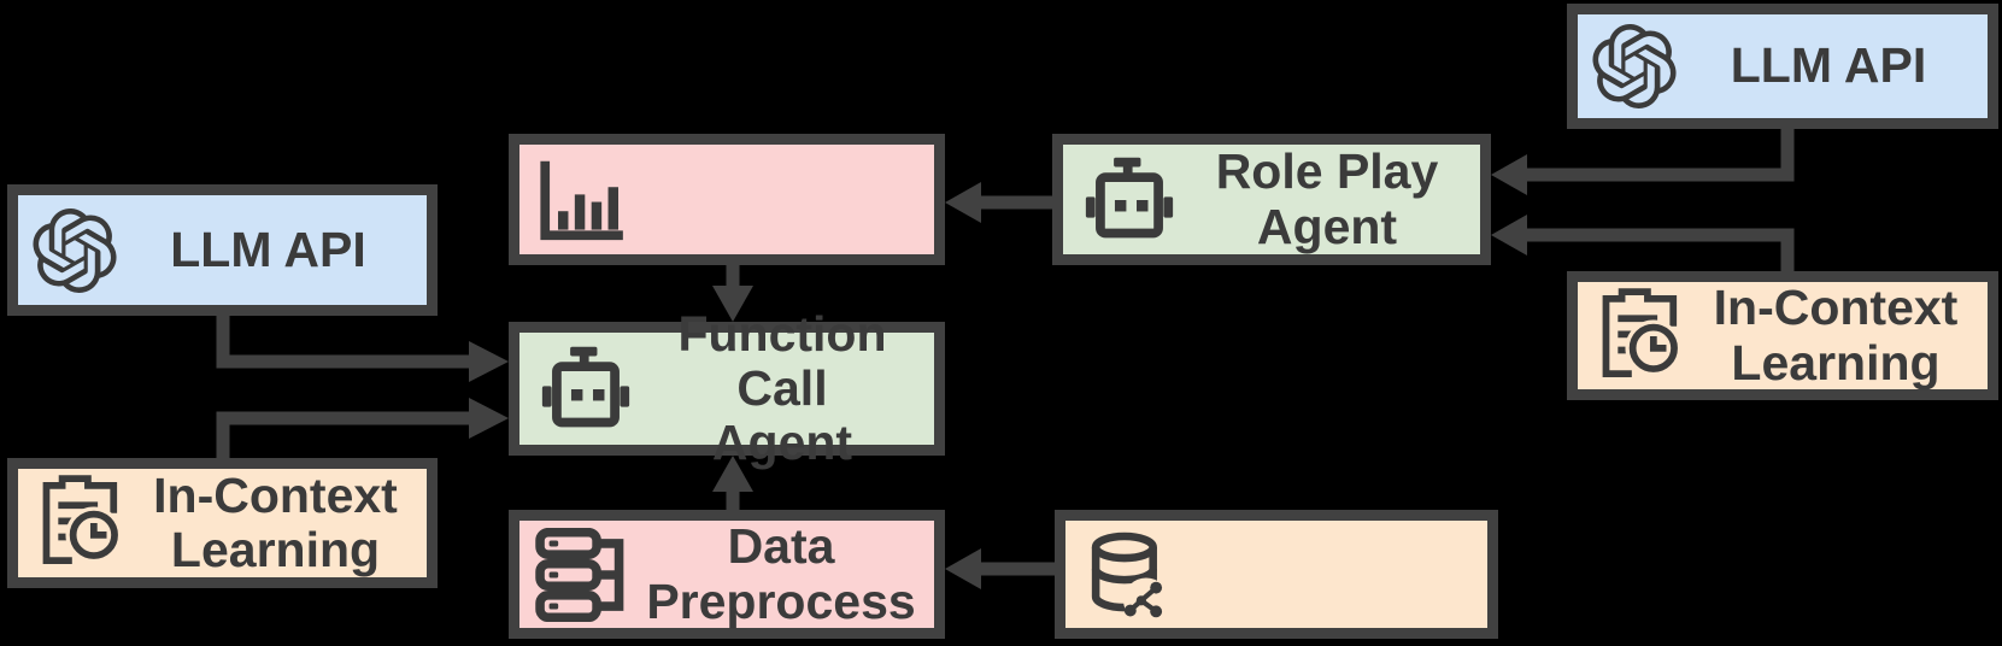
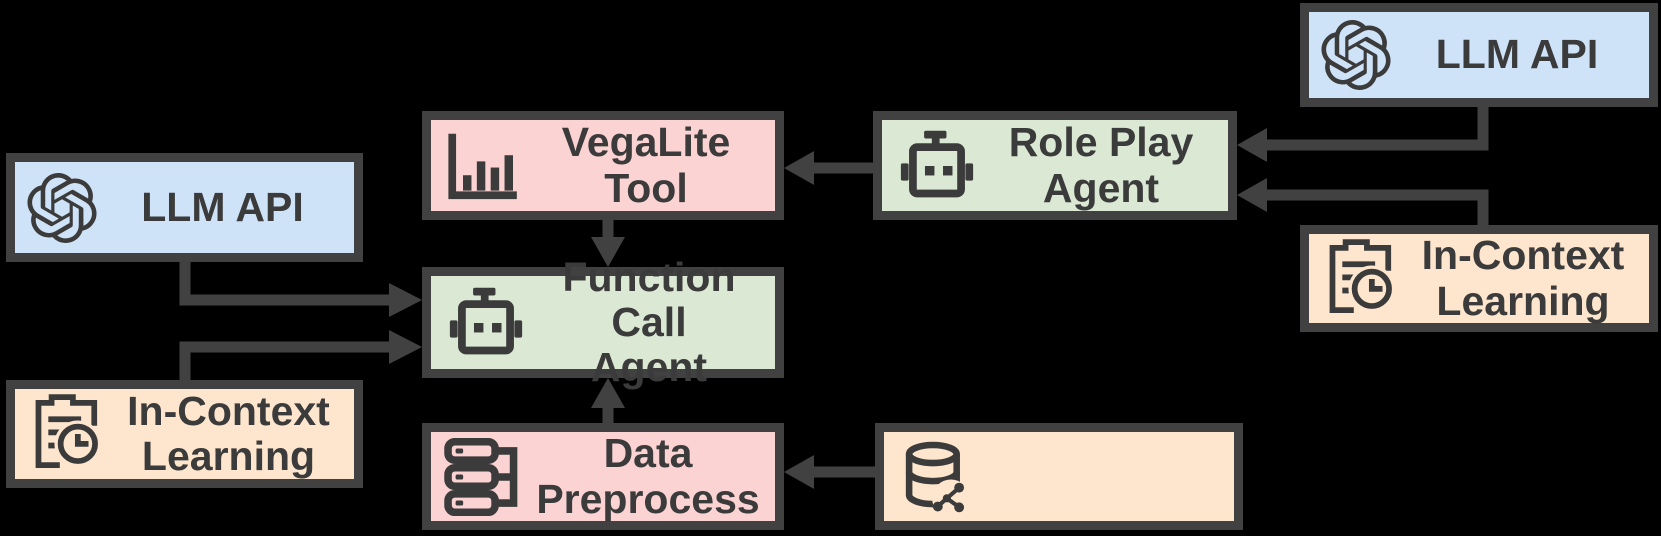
  LLM API
  In-Context
  Learning
+ VegaLite
+ Tool
  Role Play
  Agent
  LLM API
  In-Context
  Learning
  Function Call
  Agent
  Data
  Preprocess
